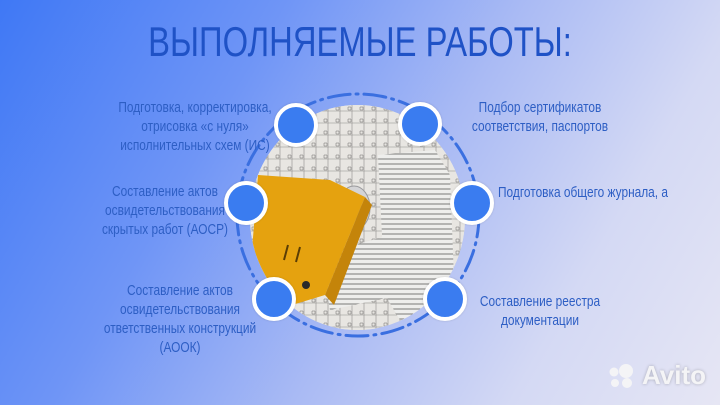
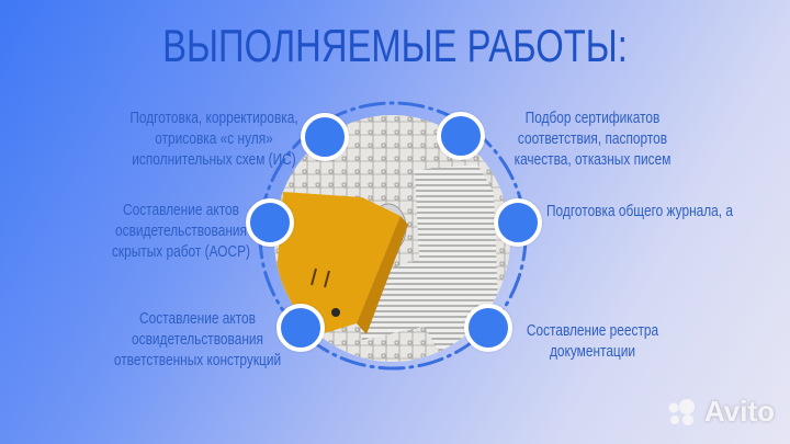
  ВЫПОЛНЯЕМЫЕ РАБОТЫ:
  Подготовка, корректировка,
  отрисовка «с нуля»
  исполнительных схем (ИС)
  Составление актов
  освидетельствования
  скрытых работ (АОСР)
  Составление актов
  освидетельствования
  ответственных конструкций
- (АООК)
  Подбор сертификатов
  соответствия, паспортов
+ качества, отказных писем
  Подготовка общего журнала, а
  Составление реестра
  документации
  Avito
